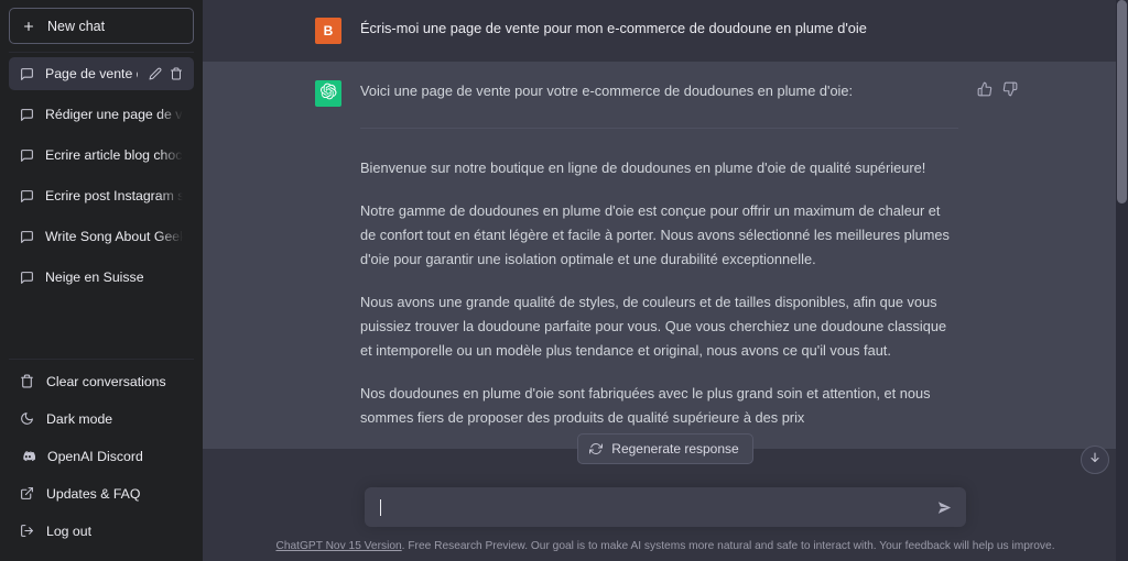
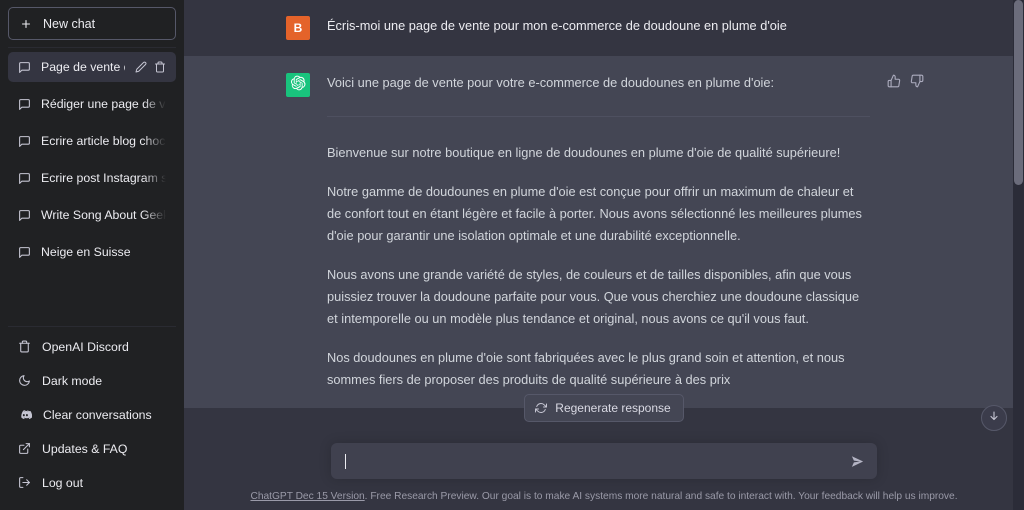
  New chat
  Rédiger une page de v
  Ecrire article blog choc
  Ecrire post Instagram s
  Write Song About Gee
  Neige en Suisse
- Clear conversations
+ OpenAI Discord
  Dark mode
- OpenAI Discord
+ Clear conversations
  Updates & FAQ
  Log out
  B
  Écris-moi une page de vente pour mon e-commerce de doudoune en plume d'oie
  Voici une page de vente pour votre e-commerce de doudounes en plume d'oie:
  Bienvenue sur notre boutique en ligne de doudounes en plume d'oie de qualité supérieure!
  Notre gamme de doudounes en plume d'oie est conçue pour offrir un maximum de chaleur et de confort tout en étant légère et facile à porter. Nous avons sélectionné les meilleures plumes d'oie pour garantir une isolation optimale et une durabilité exceptionnelle.
- Nous avons une grande qualité de styles, de couleurs et de tailles disponibles, afin que vous puissiez trouver la doudoune parfaite pour vous. Que vous cherchiez une doudoune classique et intemporelle ou un modèle plus tendance et original, nous avons ce qu'il vous faut.
+ Nous avons une grande variété de styles, de couleurs et de tailles disponibles, afin que vous puissiez trouver la doudoune parfaite pour vous. Que vous cherchiez une doudoune classique et intemporelle ou un modèle plus tendance et original, nous avons ce qu'il vous faut.
  Nos doudounes en plume d'oie sont fabriquées avec le plus grand soin et attention, et nous sommes fiers de proposer des produits de qualité supérieure à des prix
  Regenerate response
- ChatGPT Nov 15 Version. Free Research Preview. Our goal is to make AI systems more natural and safe to interact with. Your feedback will help us improve.
+ ChatGPT Dec 15 Version. Free Research Preview. Our goal is to make AI systems more natural and safe to interact with. Your feedback will help us improve.
